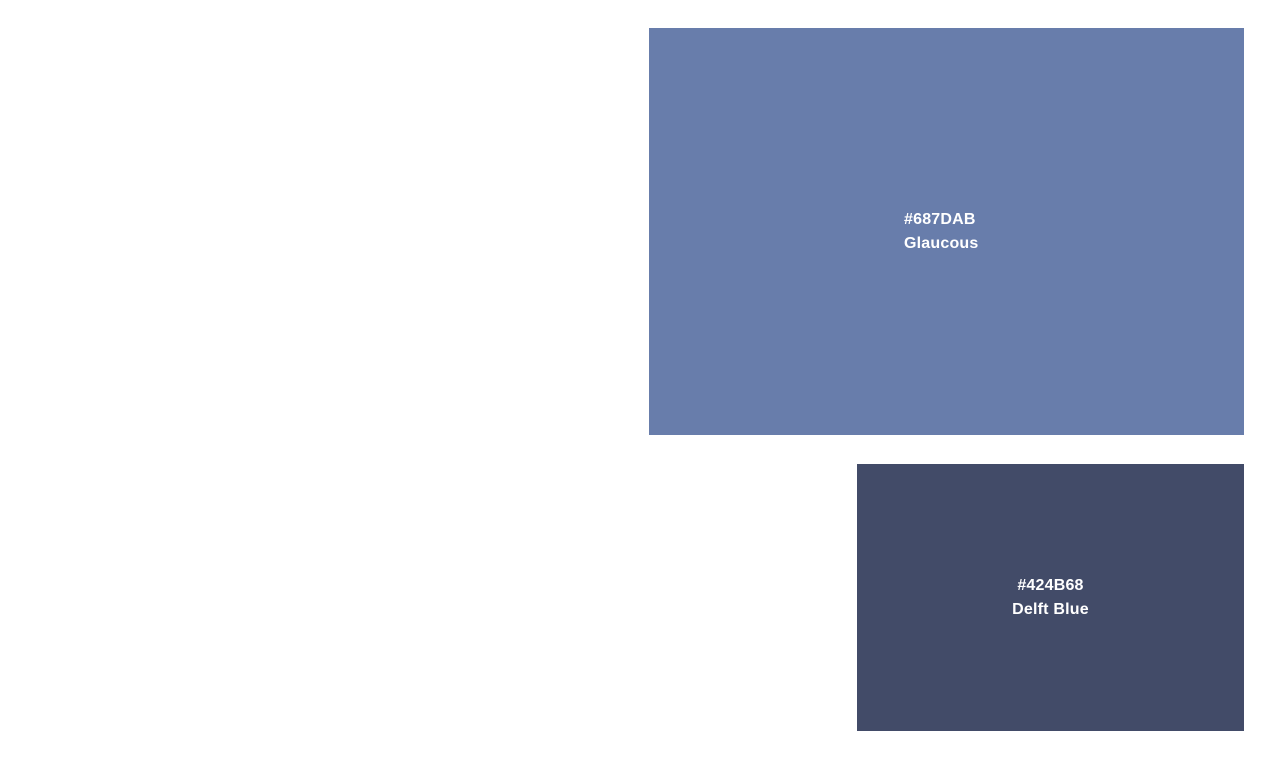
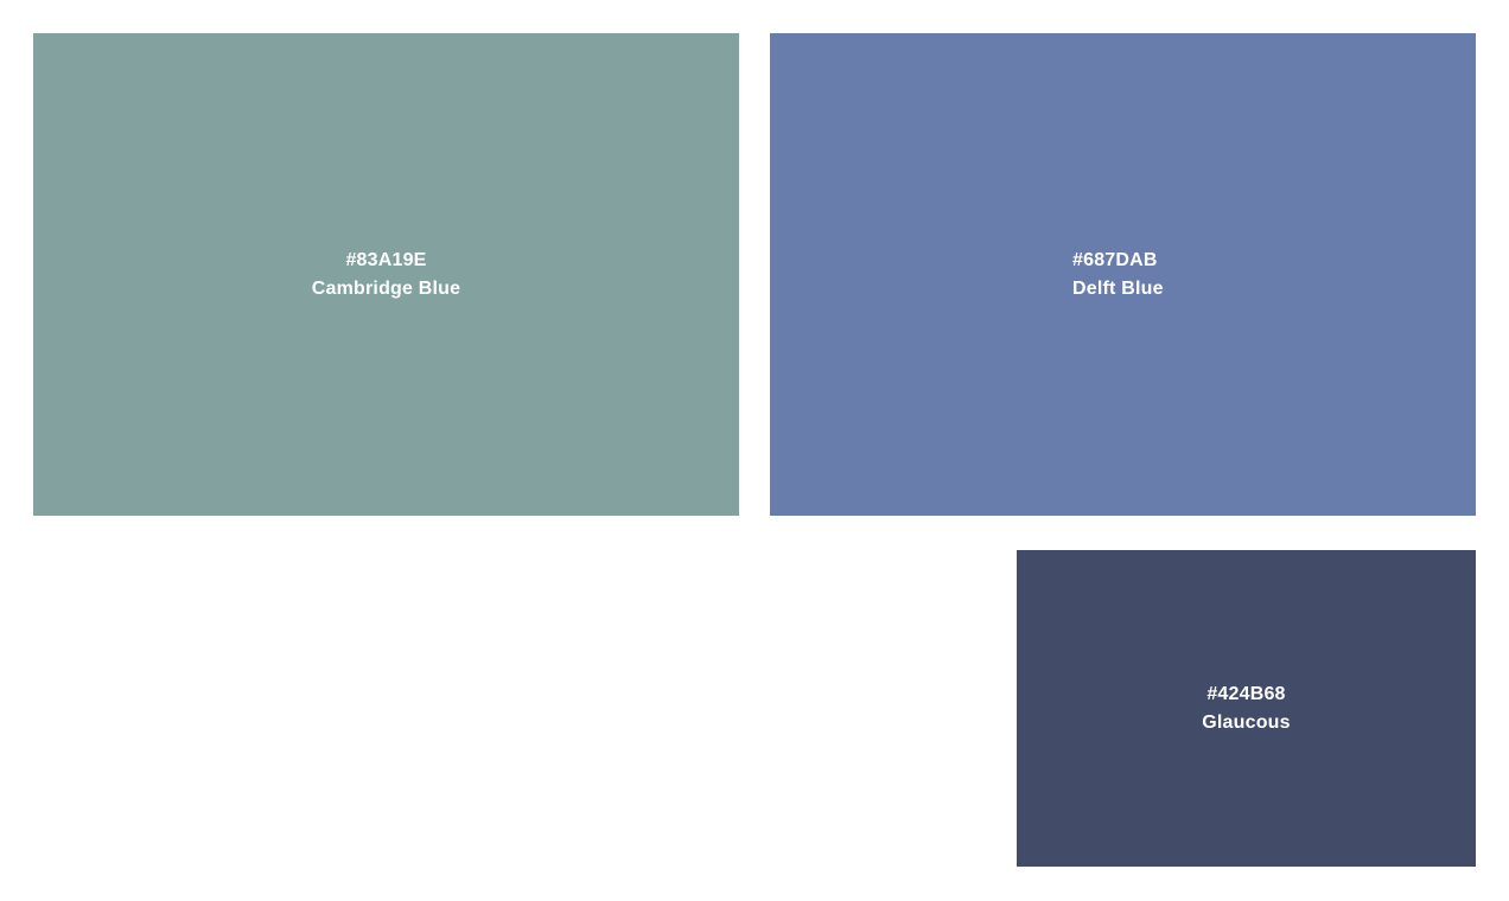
+ #83A19E
+ Cambridge Blue
  #687DAB
- Glaucous
+ Delft Blue
  #424B68
- Delft Blue
+ Glaucous
